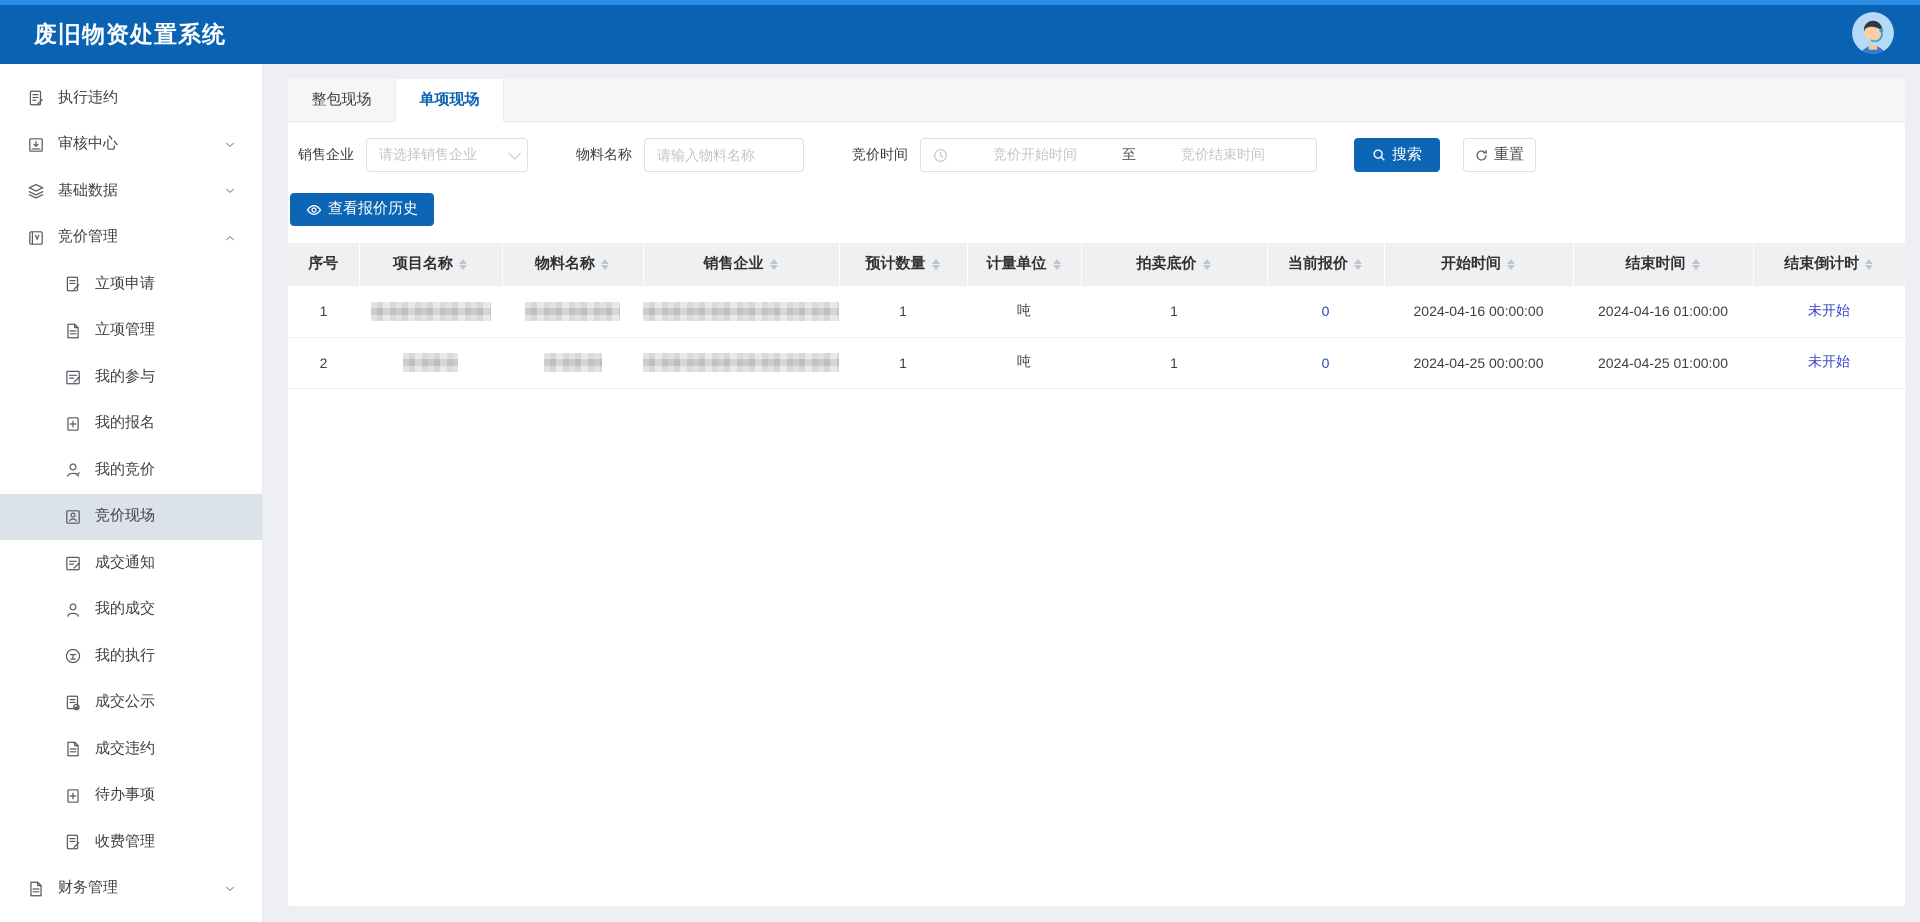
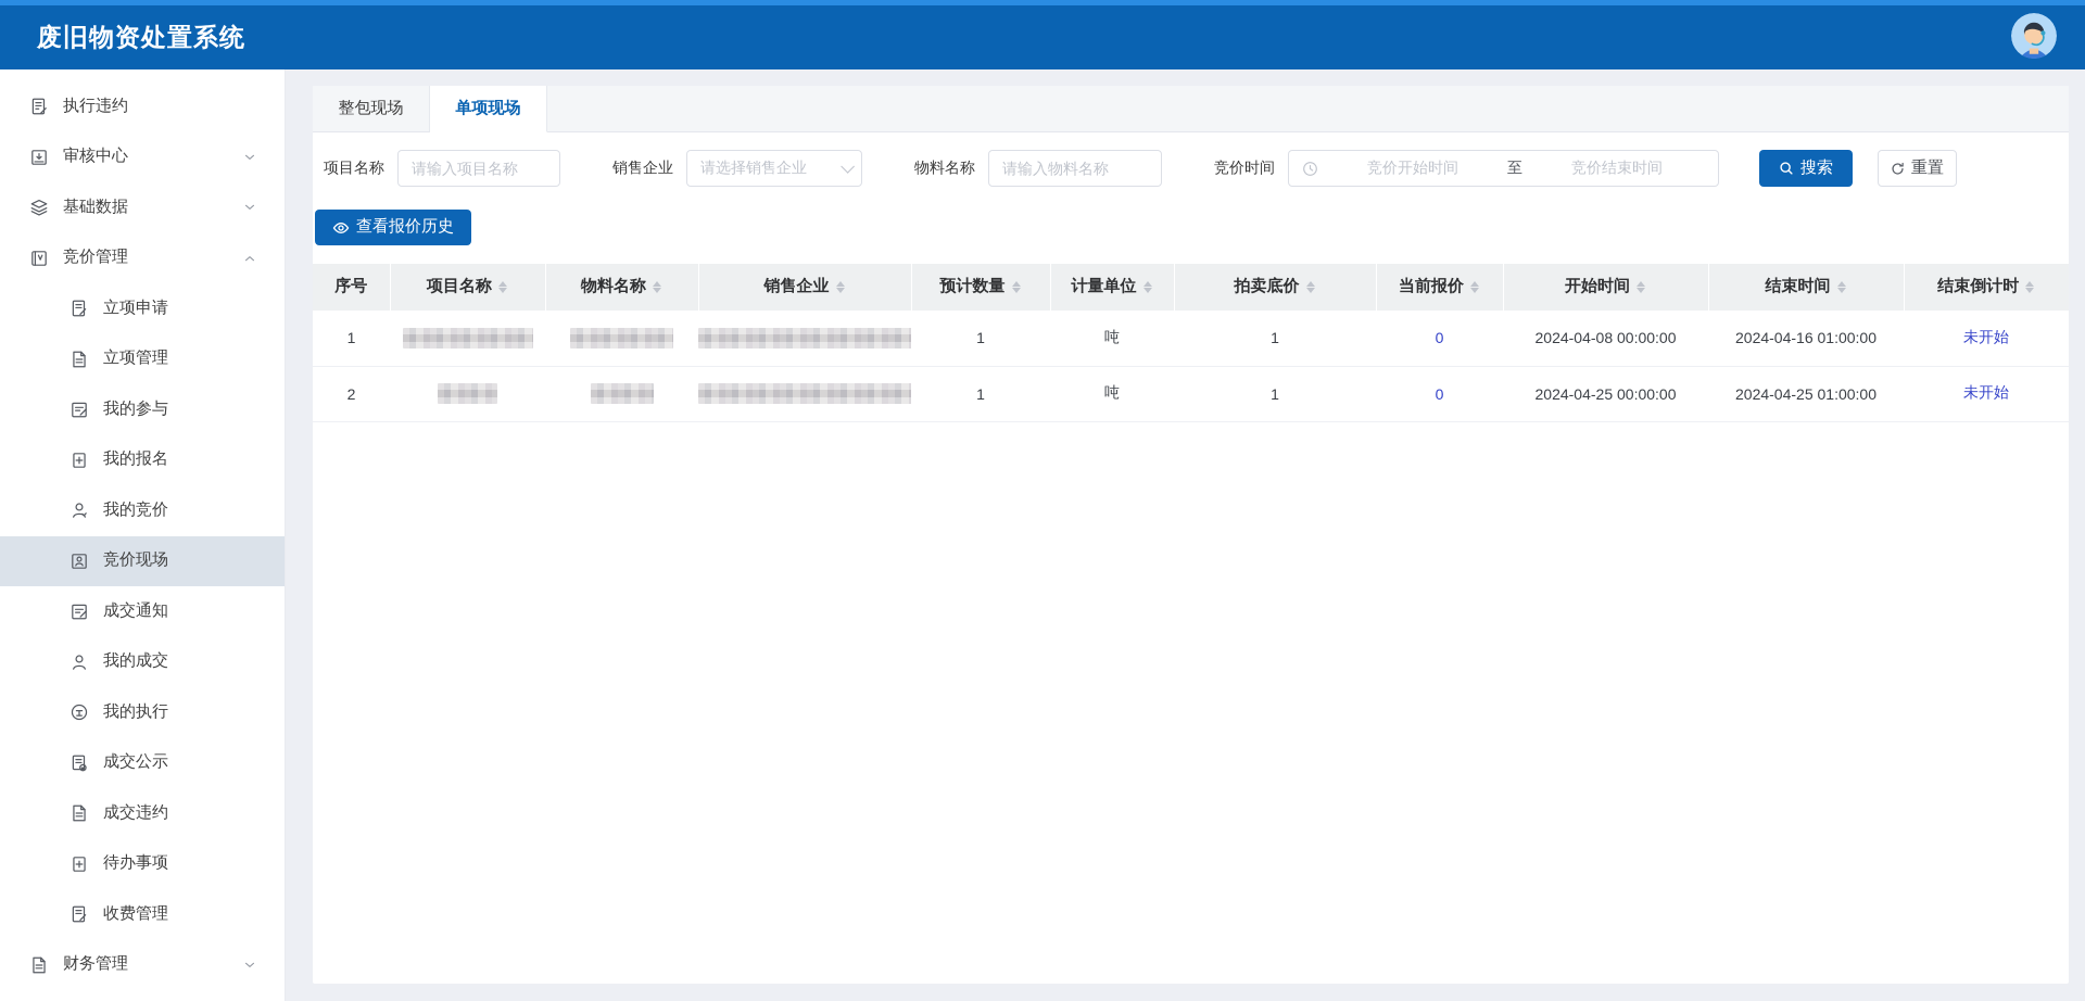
  废旧物资处置系统
  执行违约
  审核中心
  基础数据
  竞价管理
  立项申请
  立项管理
  我的参与
  我的报名
  我的竞价
  竞价现场
  成交通知
  我的成交
  我的执行
  成交公示
  成交违约
  待办事项
  收费管理
  财务管理
  整包现场
  单项现场
+ 项目名称
+ 请输入项目名称
  销售企业
  请选择销售企业
  物料名称
  请输入物料名称
  竞价时间
  竞价开始时间
  至
  竞价结束时间
  搜索
  重置
  查看报价历史
  序号	项目名称	物料名称	销售企业	预计数量	计量单位	拍卖底价	当前报价	开始时间	结束时间	结束倒计时
- 1				1	吨	1	0	2024-04-16 00:00:00	2024-04-16 01:00:00	未开始
+ 1				1	吨	1	0	2024-04-08 00:00:00	2024-04-16 01:00:00	未开始
  2				1	吨	1	0	2024-04-25 00:00:00	2024-04-25 01:00:00	未开始
